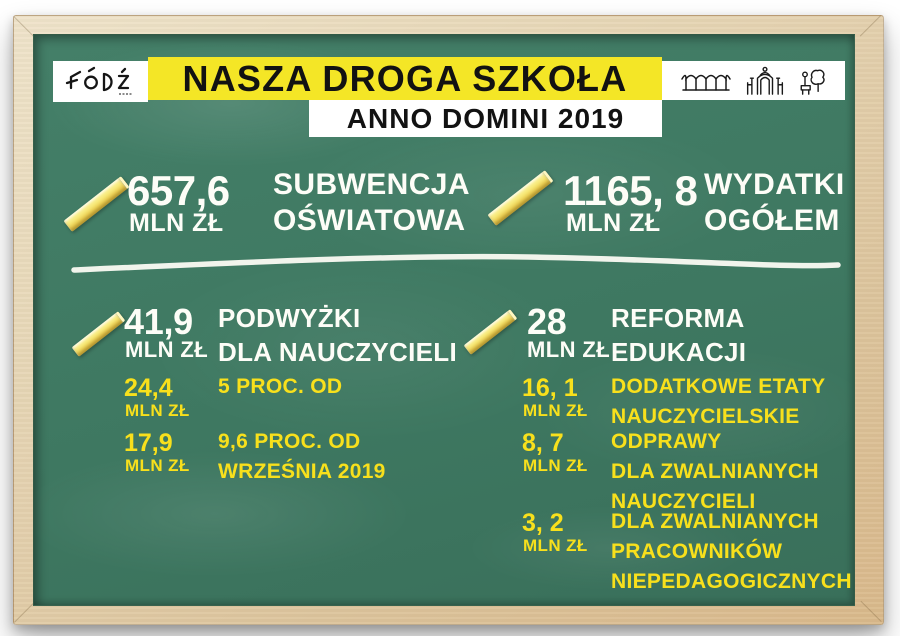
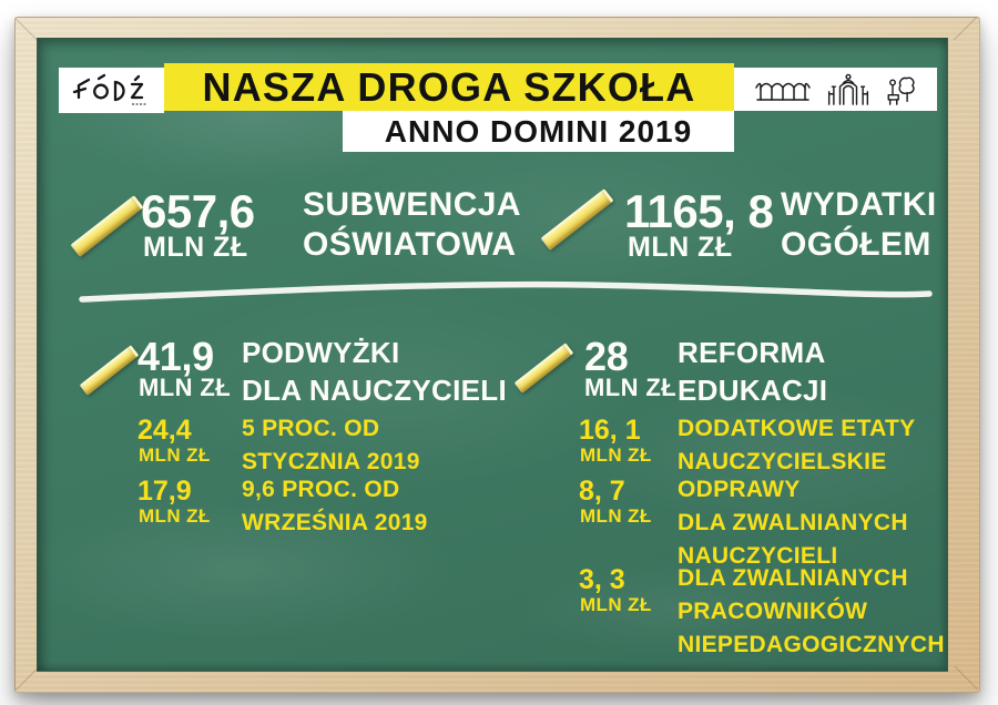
  NASZA DROGA SZKOŁA
  ANNO DOMINI 2019
  657,6
  MLN ZŁ
  SUBWENCJA
  OŚWIATOWA
  1165, 8
  MLN ZŁ
  WYDATKI
  OGÓŁEM
  41,9
  MLN ZŁ
  PODWYŻKI
  DLA NAUCZYCIELI
  24,4
  MLN ZŁ
  5 PROC. OD
+ STYCZNIA 2019
  17,9
  MLN ZŁ
  9,6 PROC. OD
  WRZEŚNIA 2019
  28
  MLN ZŁ
  REFORMA
  EDUKACJI
  16, 1
  MLN ZŁ
  DODATKOWE ETATY
  NAUCZYCIELSKIE
  8, 7
  MLN ZŁ
  ODPRAWY
  DLA ZWALNIANYCH
  NAUCZYCIELI
- 3, 2
+ 3, 3
  MLN ZŁ
  DLA ZWALNIANYCH
  PRACOWNIKÓW
  NIEPEDAGOGICZNYCH
